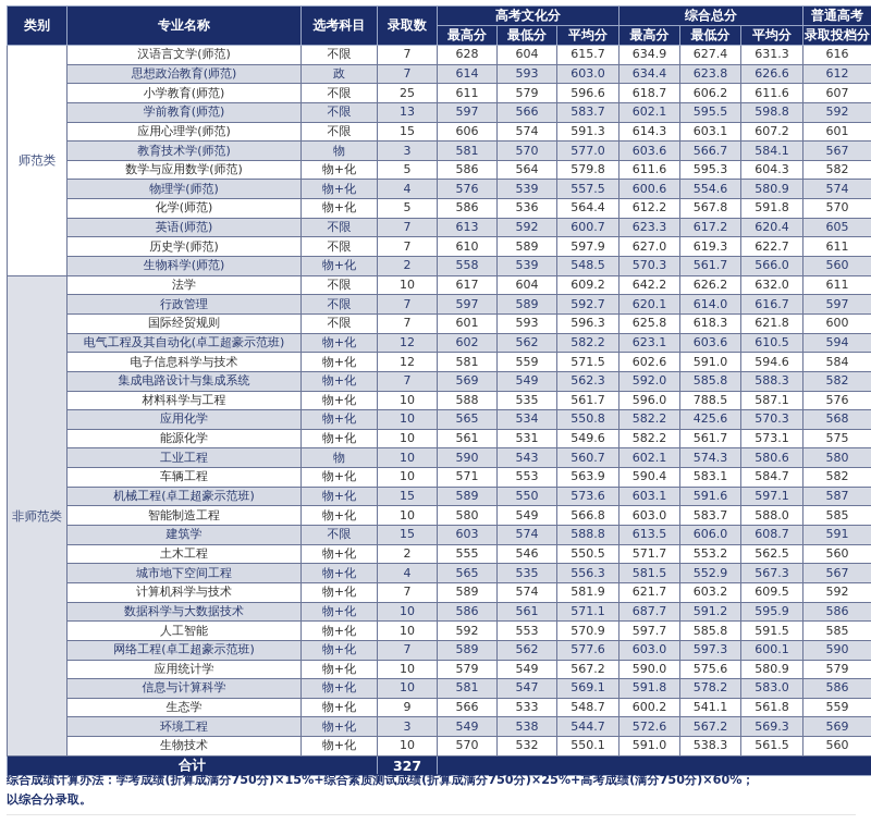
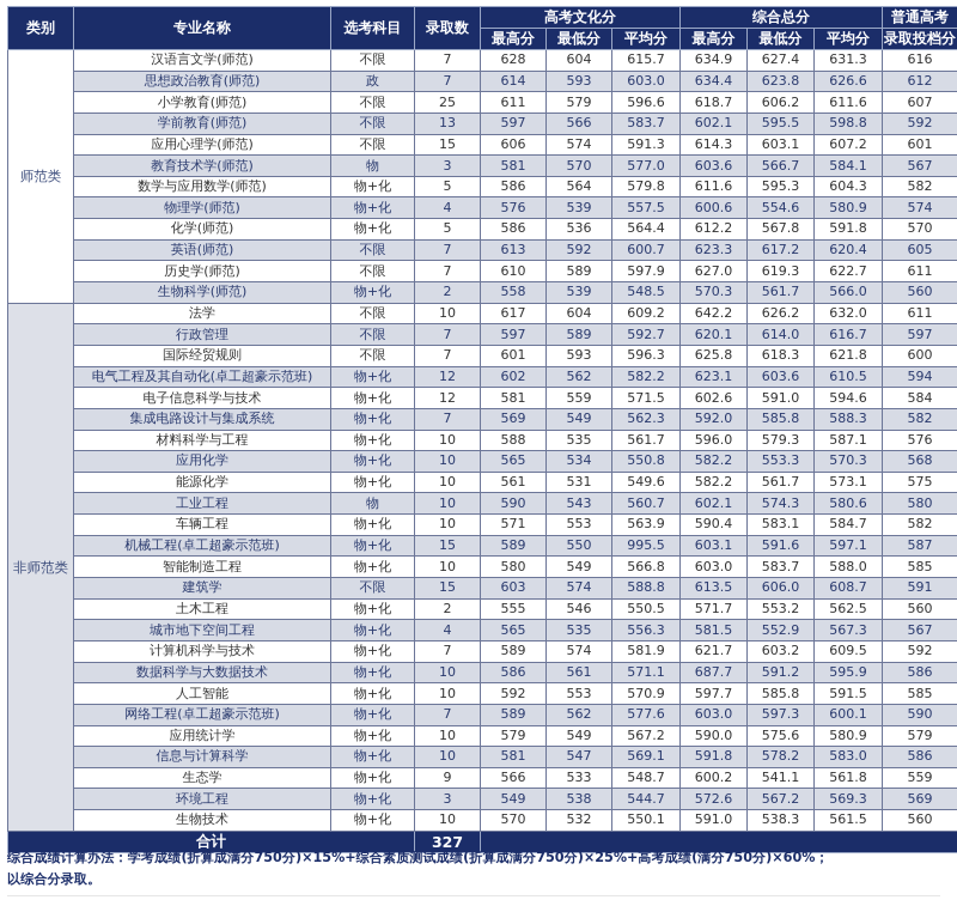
  类别	专业名称	选考科目	录取数	高考文化分	综合总分	普通高考
  最高分	最低分	平均分	最高分	最低分	平均分	录取投档分
  师范类	汉语言文学(师范)	不限	7	628	604	615.7	634.9	627.4	631.3	616
  思想政治教育(师范)	政	7	614	593	603.0	634.4	623.8	626.6	612
  小学教育(师范)	不限	25	611	579	596.6	618.7	606.2	611.6	607
  学前教育(师范)	不限	13	597	566	583.7	602.1	595.5	598.8	592
  应用心理学(师范)	不限	15	606	574	591.3	614.3	603.1	607.2	601
  教育技术学(师范)	物	3	581	570	577.0	603.6	566.7	584.1	567
  数学与应用数学(师范)	物+化	5	586	564	579.8	611.6	595.3	604.3	582
  物理学(师范)	物+化	4	576	539	557.5	600.6	554.6	580.9	574
  化学(师范)	物+化	5	586	536	564.4	612.2	567.8	591.8	570
  英语(师范)	不限	7	613	592	600.7	623.3	617.2	620.4	605
  历史学(师范)	不限	7	610	589	597.9	627.0	619.3	622.7	611
  生物科学(师范)	物+化	2	558	539	548.5	570.3	561.7	566.0	560
  非师范类	法学	不限	10	617	604	609.2	642.2	626.2	632.0	611
  行政管理	不限	7	597	589	592.7	620.1	614.0	616.7	597
  国际经贸规则	不限	7	601	593	596.3	625.8	618.3	621.8	600
  电气工程及其自动化(卓工超豪示范班)	物+化	12	602	562	582.2	623.1	603.6	610.5	594
  电子信息科学与技术	物+化	12	581	559	571.5	602.6	591.0	594.6	584
  集成电路设计与集成系统	物+化	7	569	549	562.3	592.0	585.8	588.3	582
- 材料科学与工程	物+化	10	588	535	561.7	596.0	788.5	587.1	576
+ 材料科学与工程	物+化	10	588	535	561.7	596.0	579.3	587.1	576
- 应用化学	物+化	10	565	534	550.8	582.2	425.6	570.3	568
+ 应用化学	物+化	10	565	534	550.8	582.2	553.3	570.3	568
  能源化学	物+化	10	561	531	549.6	582.2	561.7	573.1	575
  工业工程	物	10	590	543	560.7	602.1	574.3	580.6	580
  车辆工程	物+化	10	571	553	563.9	590.4	583.1	584.7	582
- 机械工程(卓工超豪示范班)	物+化	15	589	550	573.6	603.1	591.6	597.1	587
+ 机械工程(卓工超豪示范班)	物+化	15	589	550	995.5	603.1	591.6	597.1	587
  智能制造工程	物+化	10	580	549	566.8	603.0	583.7	588.0	585
  建筑学	不限	15	603	574	588.8	613.5	606.0	608.7	591
  土木工程	物+化	2	555	546	550.5	571.7	553.2	562.5	560
  城市地下空间工程	物+化	4	565	535	556.3	581.5	552.9	567.3	567
  计算机科学与技术	物+化	7	589	574	581.9	621.7	603.2	609.5	592
  数据科学与大数据技术	物+化	10	586	561	571.1	687.7	591.2	595.9	586
  人工智能	物+化	10	592	553	570.9	597.7	585.8	591.5	585
  网络工程(卓工超豪示范班)	物+化	7	589	562	577.6	603.0	597.3	600.1	590
  应用统计学	物+化	10	579	549	567.2	590.0	575.6	580.9	579
  信息与计算科学	物+化	10	581	547	569.1	591.8	578.2	583.0	586
  生态学	物+化	9	566	533	548.7	600.2	541.1	561.8	559
  环境工程	物+化	3	549	538	544.7	572.6	567.2	569.3	569
  生物技术	物+化	10	570	532	550.1	591.0	538.3	561.5	560
  合计	327
  综合成绩计算办法：学考成绩(折算成满分750分)×15%+综合素质测试成绩(折算成满分750分)×25%+高考成绩(满分750分)×60%；
  以综合分录取。
